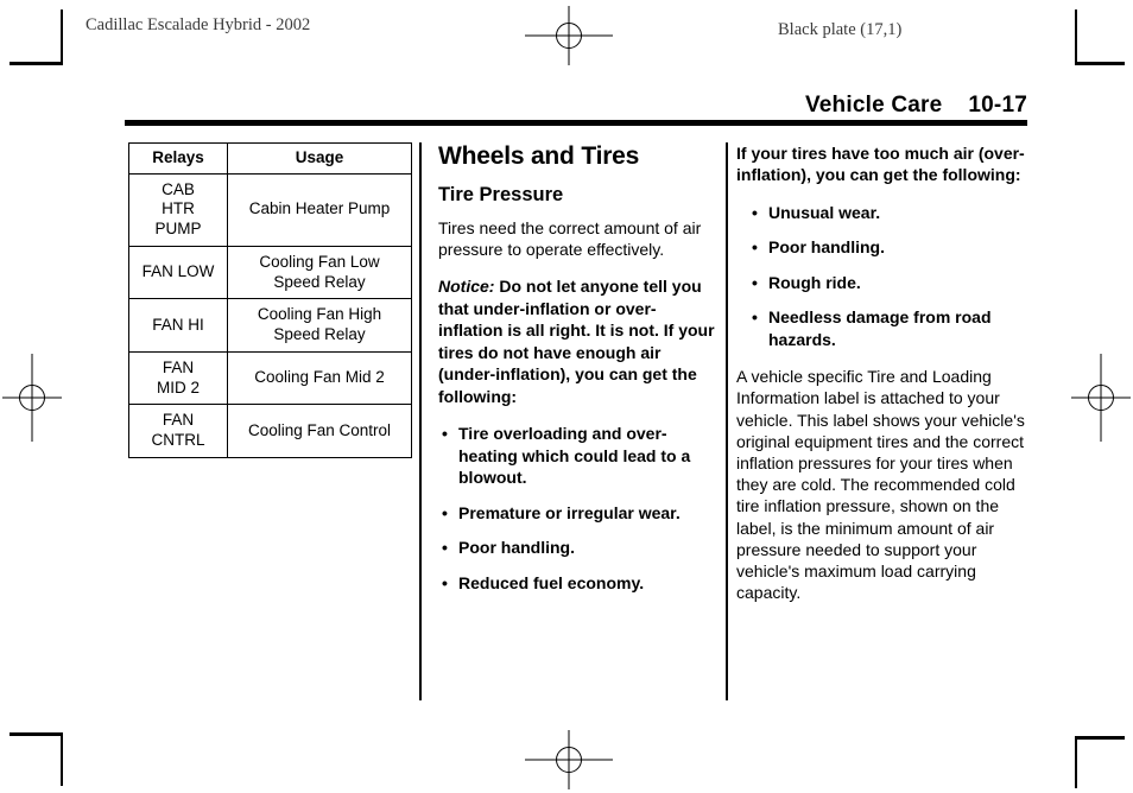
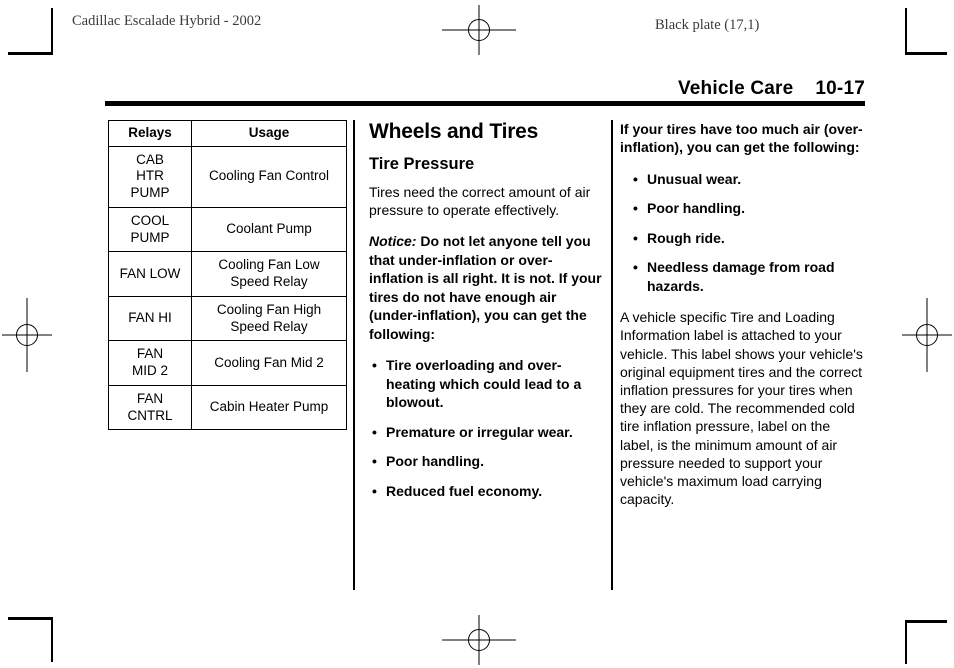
  Cadillac Escalade Hybrid - 2002
  Black plate (17,1)
  Vehicle Care 10-17
  Relays	Usage
- CABHTRPUMP	Cabin Heater Pump
+ CABHTRPUMP	Cooling Fan Control
+ COOLPUMP	Coolant Pump
  FAN LOW	Cooling Fan LowSpeed Relay
  FAN HI	Cooling Fan HighSpeed Relay
  FANMID 2	Cooling Fan Mid 2
- FANCNTRL	Cooling Fan Control
+ FANCNTRL	Cabin Heater Pump
  Wheels and Tires
  Tire Pressure
  Tires need the correct amount of air pressure to operate effectively.
  Notice: Do not let anyone tell you that under-inflation or over-inflation is all right. It is not. If your tires do not have enough air (under-inflation), you can get the following:
  •
  Tire overloading and over-heating which could lead to a blowout.
  •
  Premature or irregular wear.
  •
  Poor handling.
  •
  Reduced fuel economy.
  If your tires have too much air (over-inflation), you can get the following:
  •
  Unusual wear.
  •
  Poor handling.
  •
  Rough ride.
  •
  Needless damage from road hazards.
- A vehicle specific Tire and Loading Information label is attached to your vehicle. This label shows your vehicle's original equipment tires and the correct inflation pressures for your tires when they are cold. The recommended cold tire inflation pressure, shown on the label, is the minimum amount of air pressure needed to support your vehicle's maximum load carrying capacity.
+ A vehicle specific Tire and Loading Information label is attached to your vehicle. This label shows your vehicle's original equipment tires and the correct inflation pressures for your tires when they are cold. The recommended cold tire inflation pressure, label on the label, is the minimum amount of air pressure needed to support your vehicle's maximum load carrying capacity.
